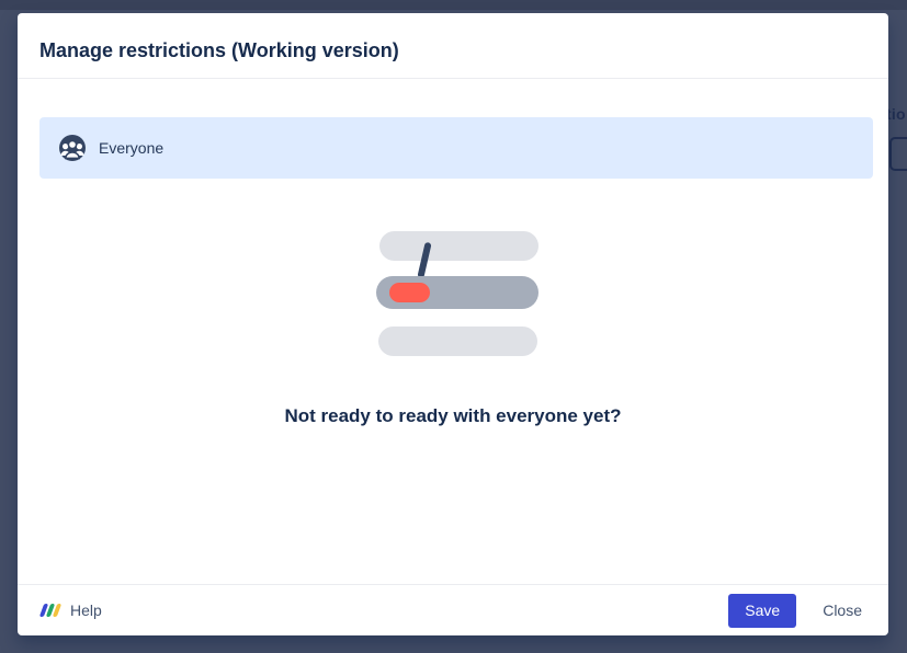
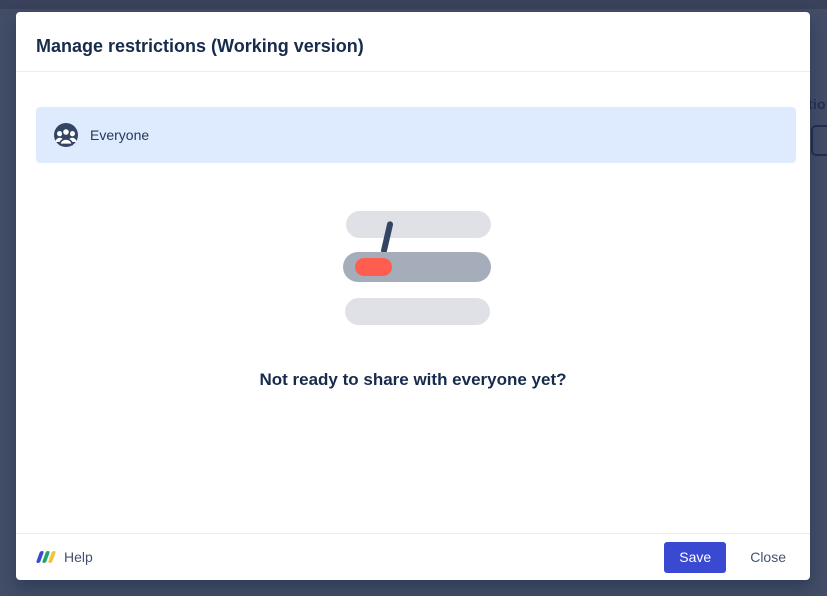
  tio
  Manage restrictions (Working version)
  Everyone
- Not ready to ready with everyone yet?
+ Not ready to share with everyone yet?
  Help
  Save
  Close
